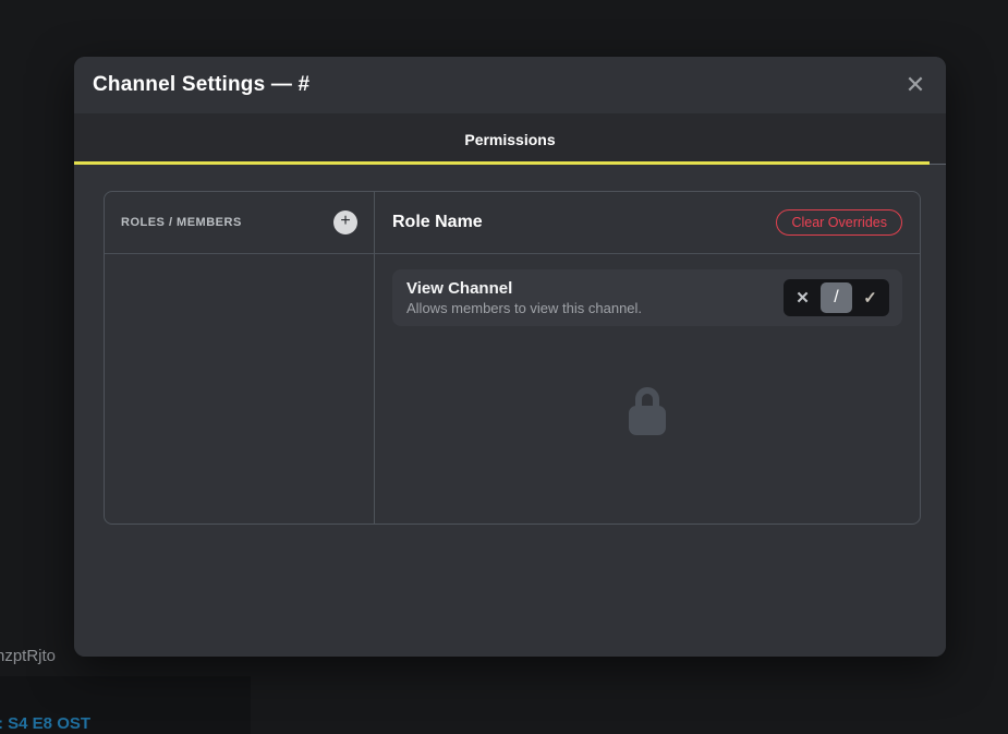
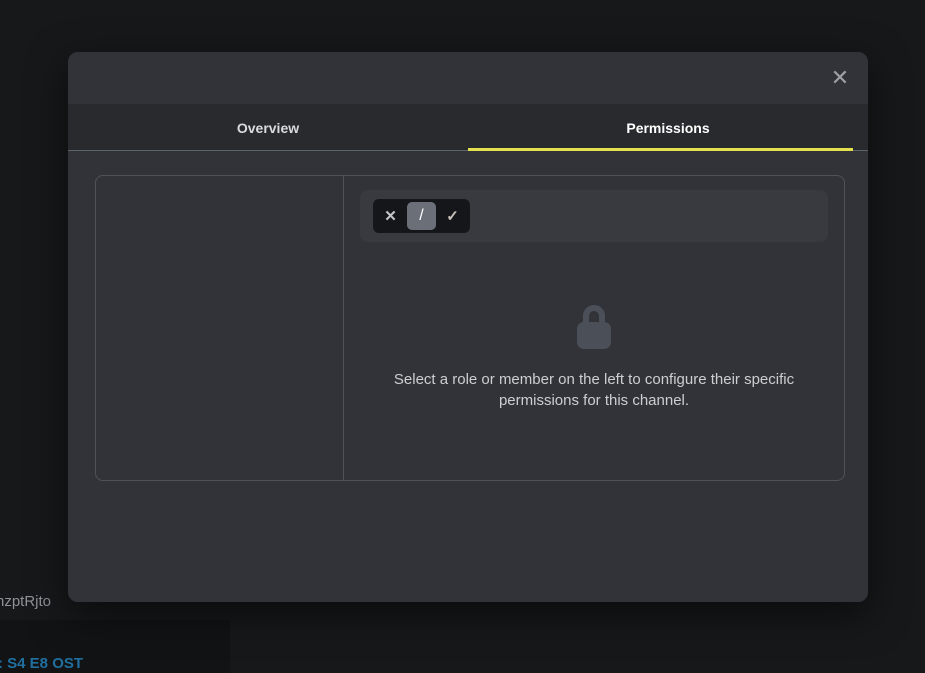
  nzptRjto
  : S4 E8 OST
- Channel Settings — #
  ✕
+ Overview
  Permissions
- ROLES / MEMBERS
- +
- Role Name
- Clear Overrides
- View Channel
- Allows members to view this channel.
  ✕
  /
  ✓
+ Select a role or member on the left to configure their specific permissions for this channel.
